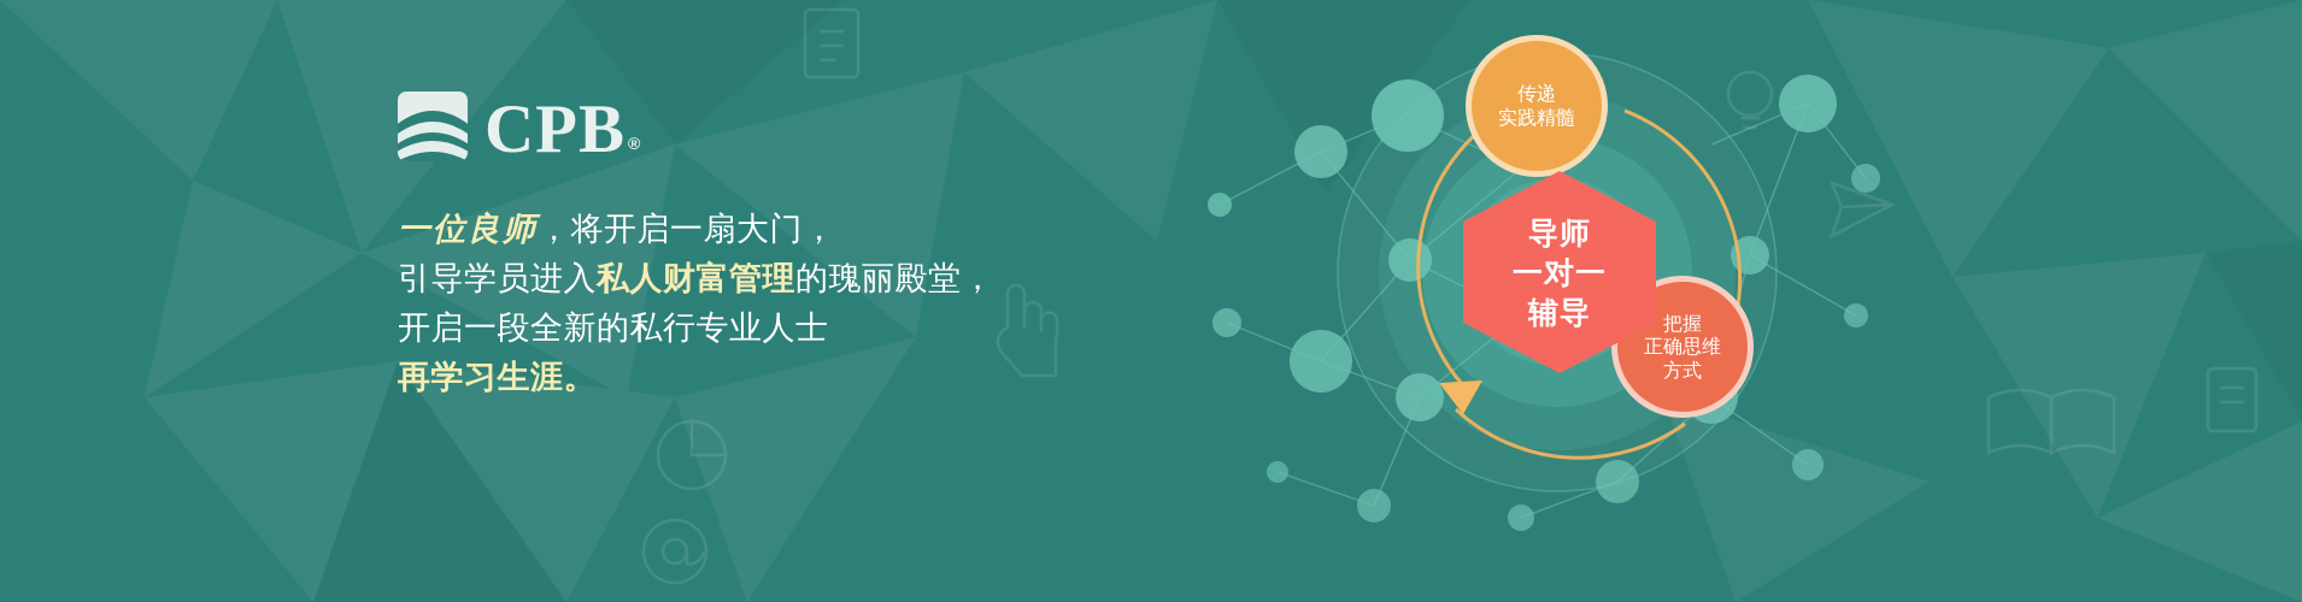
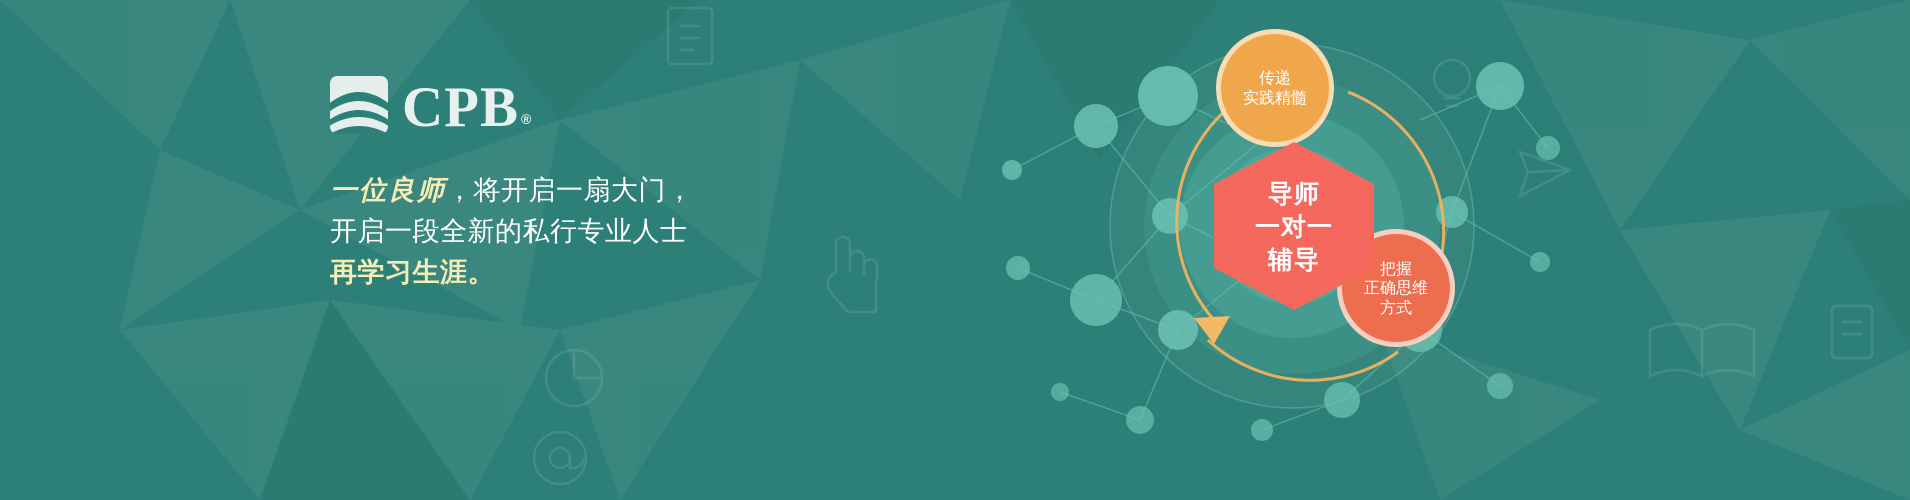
  CPB ®
  一位良师，将开启一扇大门，
- 引导学员进入私人财富管理的瑰丽殿堂，
  开启一段全新的私行专业人士
  再学习生涯。
  传递
  实践精髓
  把握
  正确思维
  方式
  导师
  一对一
  辅导
